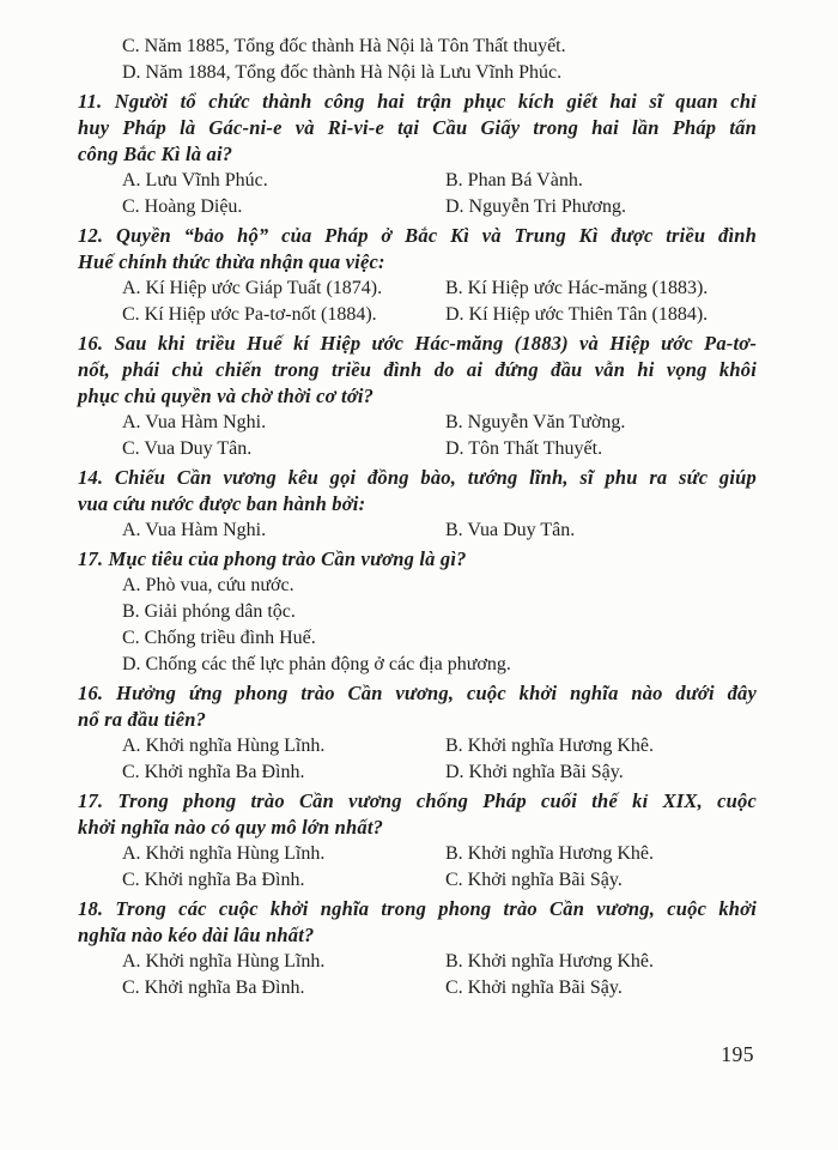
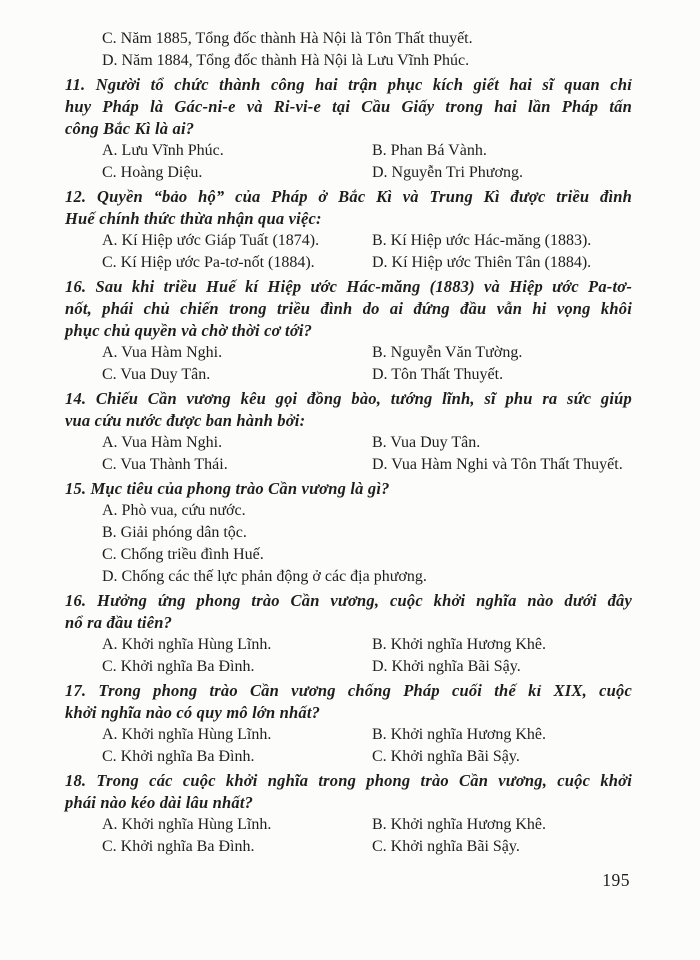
  C. Năm 1885, Tổng đốc thành Hà Nội là Tôn Thất thuyết.
  D. Năm 1884, Tổng đốc thành Hà Nội là Lưu Vĩnh Phúc.
  11. Người tổ chức thành công hai trận phục kích giết hai sĩ quan chỉ
  huy Pháp là Gác-ni-e và Ri-vi-e tại Cầu Giấy trong hai lần Pháp tấn
  công Bắc Kì là ai?
  A. Lưu Vĩnh Phúc.
  B. Phan Bá Vành.
  C. Hoàng Diệu.
  D. Nguyễn Tri Phương.
  12. Quyền “bảo hộ” của Pháp ở Bắc Kì và Trung Kì được triều đình
  Huế chính thức thừa nhận qua việc:
  A. Kí Hiệp ước Giáp Tuất (1874).
  B. Kí Hiệp ước Hác-măng (1883).
  C. Kí Hiệp ước Pa-tơ-nốt (1884).
  D. Kí Hiệp ước Thiên Tân (1884).
  16. Sau khi triều Huế kí Hiệp ước Hác-măng (1883) và Hiệp ước Pa-tơ-
  nốt, phái chủ chiến trong triều đình do ai đứng đầu vẫn hi vọng khôi
  phục chủ quyền và chờ thời cơ tới?
  A. Vua Hàm Nghi.
  B. Nguyễn Văn Tường.
  C. Vua Duy Tân.
  D. Tôn Thất Thuyết.
  14. Chiếu Cần vương kêu gọi đồng bào, tướng lĩnh, sĩ phu ra sức giúp
  vua cứu nước được ban hành bởi:
  A. Vua Hàm Nghi.
  B. Vua Duy Tân.
+ C. Vua Thành Thái.
+ D. Vua Hàm Nghi và Tôn Thất Thuyết.
- 17. Mục tiêu của phong trào Cần vương là gì?
+ 15. Mục tiêu của phong trào Cần vương là gì?
  A. Phò vua, cứu nước.
  B. Giải phóng dân tộc.
  C. Chống triều đình Huế.
  D. Chống các thế lực phản động ở các địa phương.
  16. Hưởng ứng phong trào Cần vương, cuộc khởi nghĩa nào dưới đây
  nổ ra đầu tiên?
  A. Khởi nghĩa Hùng Lĩnh.
  B. Khởi nghĩa Hương Khê.
  C. Khởi nghĩa Ba Đình.
  D. Khởi nghĩa Bãi Sậy.
  17. Trong phong trào Cần vương chống Pháp cuối thế kỉ XIX, cuộc
  khởi nghĩa nào có quy mô lớn nhất?
  A. Khởi nghĩa Hùng Lĩnh.
  B. Khởi nghĩa Hương Khê.
  C. Khởi nghĩa Ba Đình.
  C. Khởi nghĩa Bãi Sậy.
  18. Trong các cuộc khởi nghĩa trong phong trào Cần vương, cuộc khởi
- nghĩa nào kéo dài lâu nhất?
+ phái nào kéo dài lâu nhất?
  A. Khởi nghĩa Hùng Lĩnh.
  B. Khởi nghĩa Hương Khê.
  C. Khởi nghĩa Ba Đình.
  C. Khởi nghĩa Bãi Sậy.
  195
